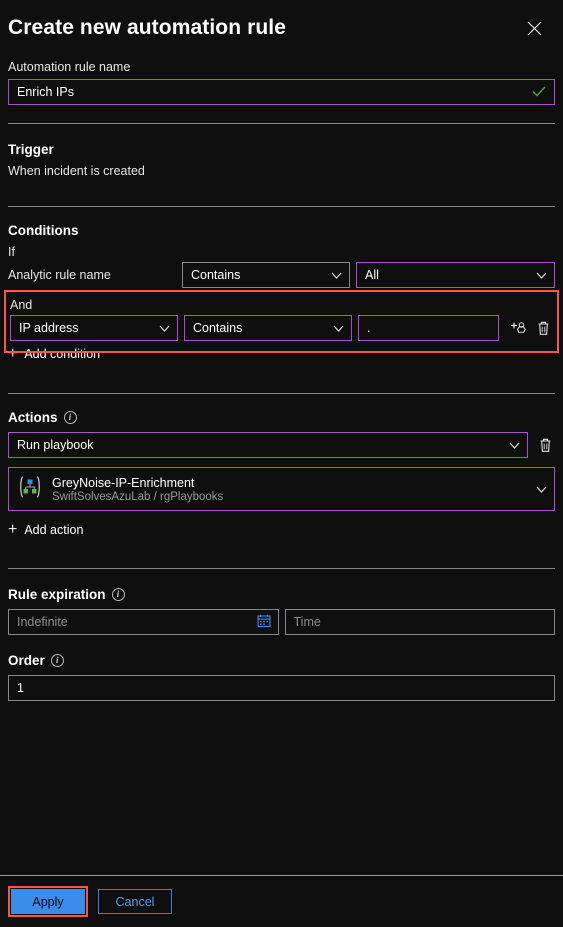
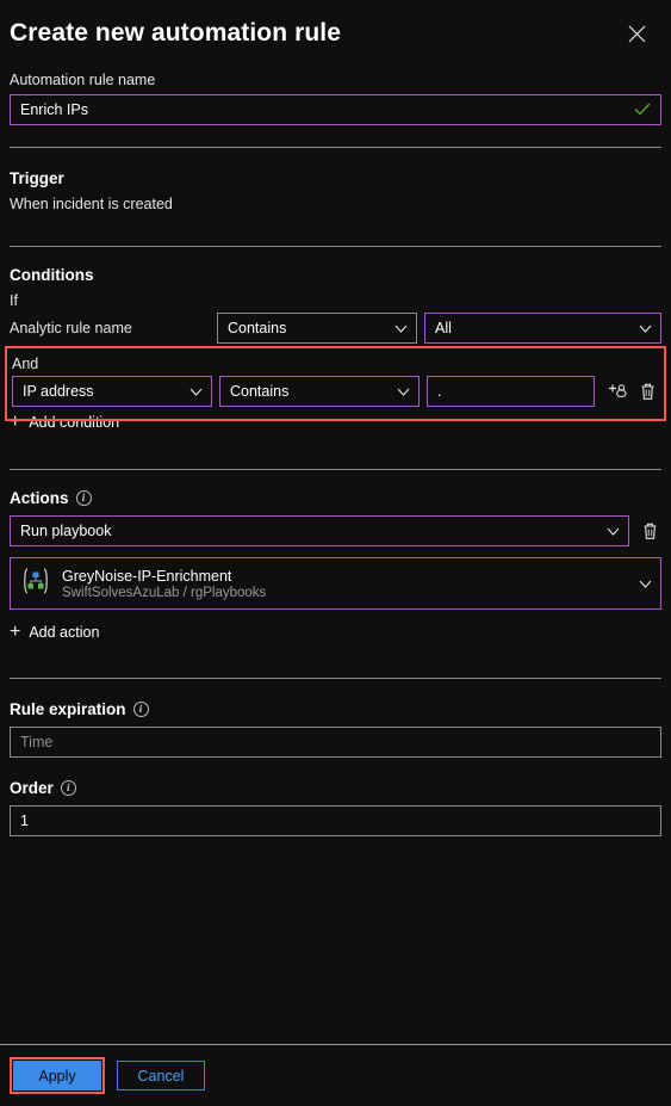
  Create new automation rule
  Automation rule name
  Enrich IPs
  Trigger
  When incident is created
  Conditions
  If
  Analytic rule name
  Contains
  All
  And
  IP address
  Contains
  .
  +
  Add condition
  Actions
  i
  Run playbook
  GreyNoise-IP-Enrichment
  SwiftSolvesAzuLab / rgPlaybooks
  +
  Add action
  Rule expiration
  i
- Indefinite
  Time
  Order
  i
  1
  Apply
  Cancel
